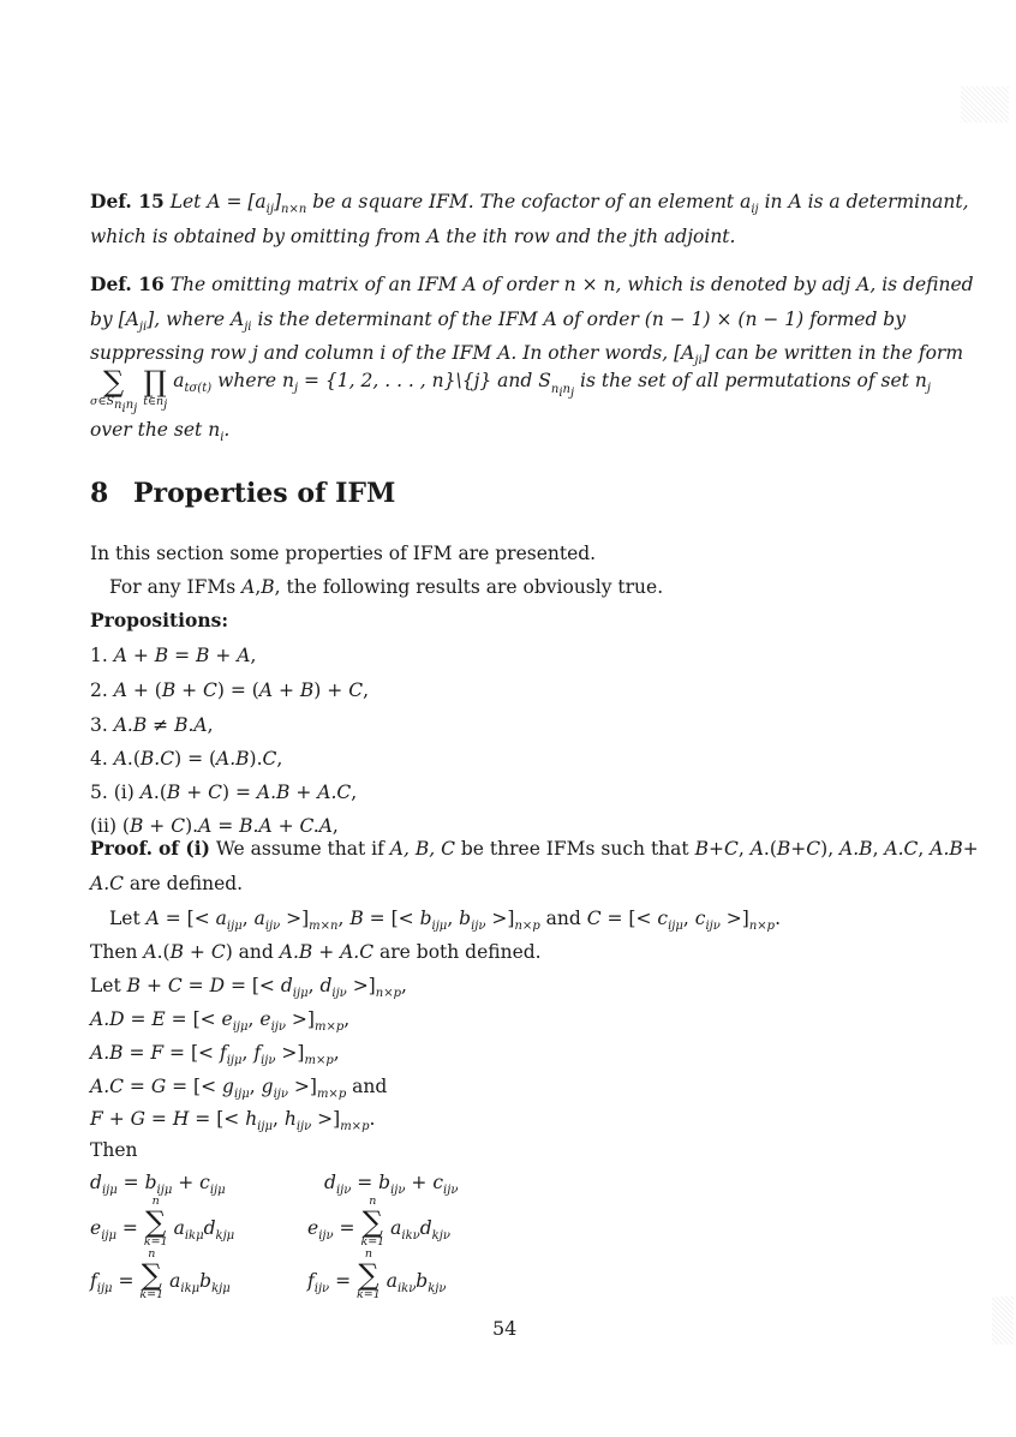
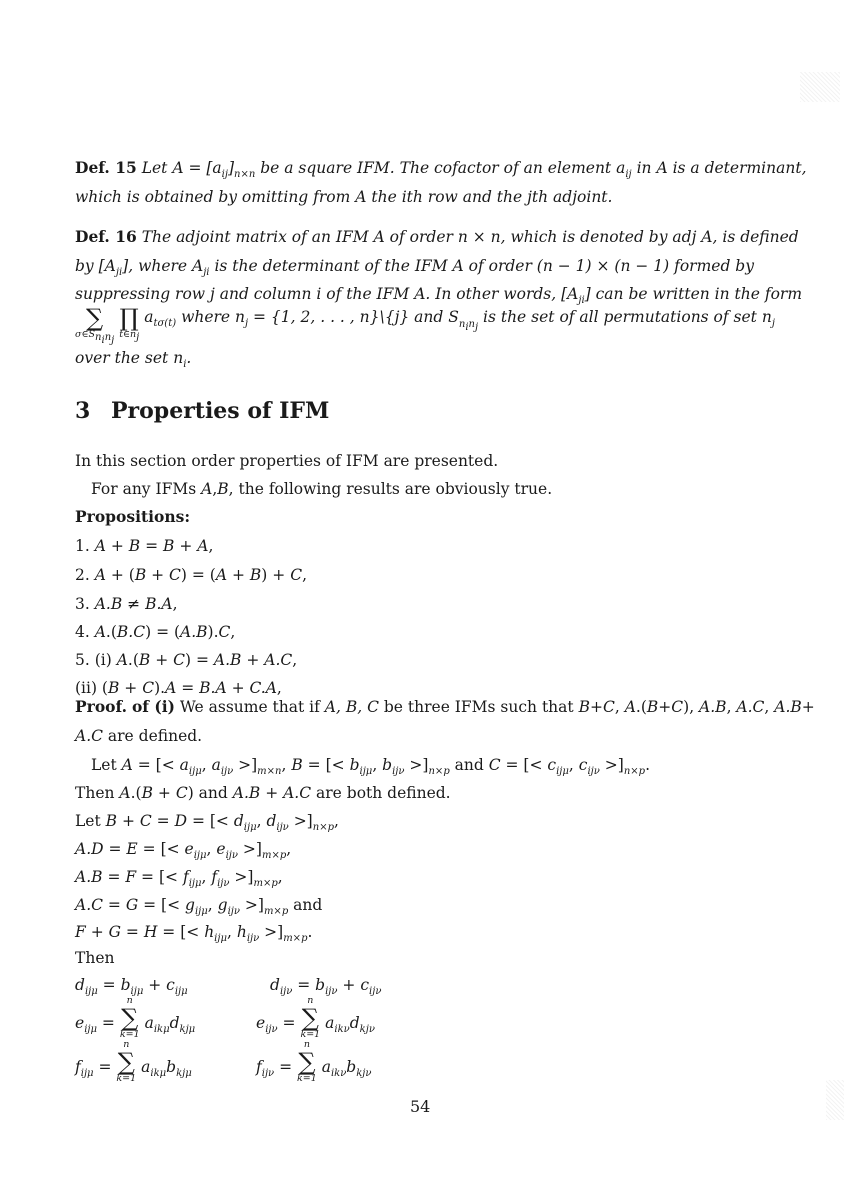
  Def. 15 Let A = [aij]n×n be a square IFM. The cofactor of an element aij in A is a determinant,
  which is obtained by omitting from A the ith row and the jth adjoint.
- Def. 16 The omitting matrix of an IFM A of order n × n, which is denoted by adj A, is defined
+ Def. 16 The adjoint matrix of an IFM A of order n × n, which is denoted by adj A, is defined
  by [Aji], where Aji is the determinant of the IFM A of order (n − 1) × (n − 1) formed by
  suppressing row j and column i of the IFM A. In other words, [Aji] can be written in the form
  ∑
  σ∈Sninj
  ∏
  t∈nj
  atσ(t) where nj = {1, 2, . . . , n}\{j} and Sninj is the set of all permutations of set nj
  over the set ni.
- 8 Properties of IFM
+ 3 Properties of IFM
- In this section some properties of IFM are presented.
+ In this section order properties of IFM are presented.
  For any IFMs A,B, the following results are obviously true.
  Propositions:
  1. A + B = B + A,
  2. A + (B + C) = (A + B) + C,
  3. A.B ≠ B.A,
  4. A.(B.C) = (A.B).C,
  5. (i) A.(B + C) = A.B + A.C,
  (ii) (B + C).A = B.A + C.A,
  Proof. of (i) We assume that if A, B, C be three IFMs such that B+C, A.(B+C), A.B, A.C, A.B+
  A.C are defined.
  Let A = [< aijμ, aijν >]m×n, B = [< bijμ, bijν >]n×p and C = [< cijμ, cijν >]n×p.
  Then A.(B + C) and A.B + A.C are both defined.
  Let B + C = D = [< dijμ, dijν >]n×p,
  A.D = E = [< eijμ, eijν >]m×p,
  A.B = F = [< fijμ, fijν >]m×p,
  A.C = G = [< gijμ, gijν >]m×p and
  F + G = H = [< hijμ, hijν >]m×p.
  Then
  dijμ = bijμ + cijμ
  dijν = bijν + cijν
  eijμ =
  n
  ∑
  k=1
  aikμdkjμ
  eijν =
  n
  ∑
  k=1
  aikνdkjν
  fijμ =
  n
  ∑
  k=1
  aikμbkjμ
  fijν =
  n
  ∑
  k=1
  aikνbkjν
  54
